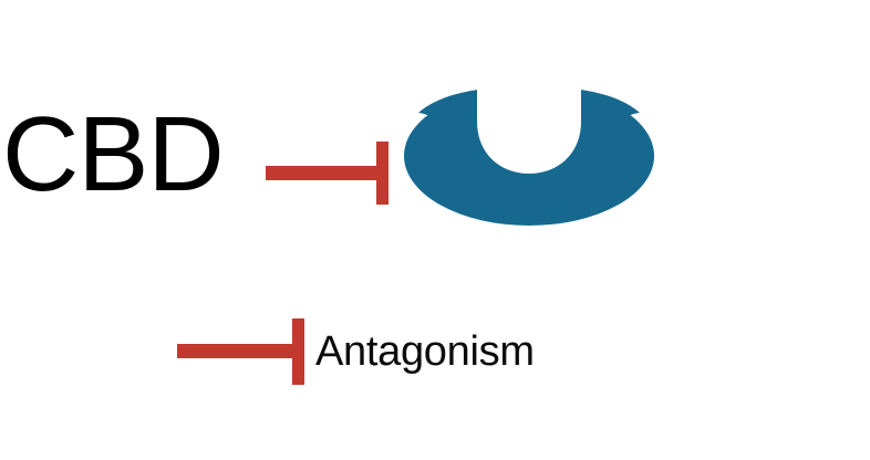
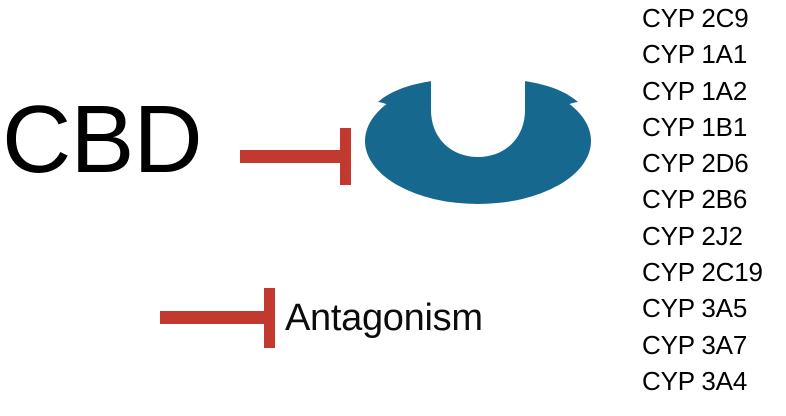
  CBD
+ CYP 2C9
+ CYP 1A1
+ CYP 1A2
+ CYP 1B1
+ CYP 2D6
+ CYP 2B6
+ CYP 2J2
+ CYP 2C19
+ CYP 3A5
+ CYP 3A7
+ CYP 3A4
  Antagonism
